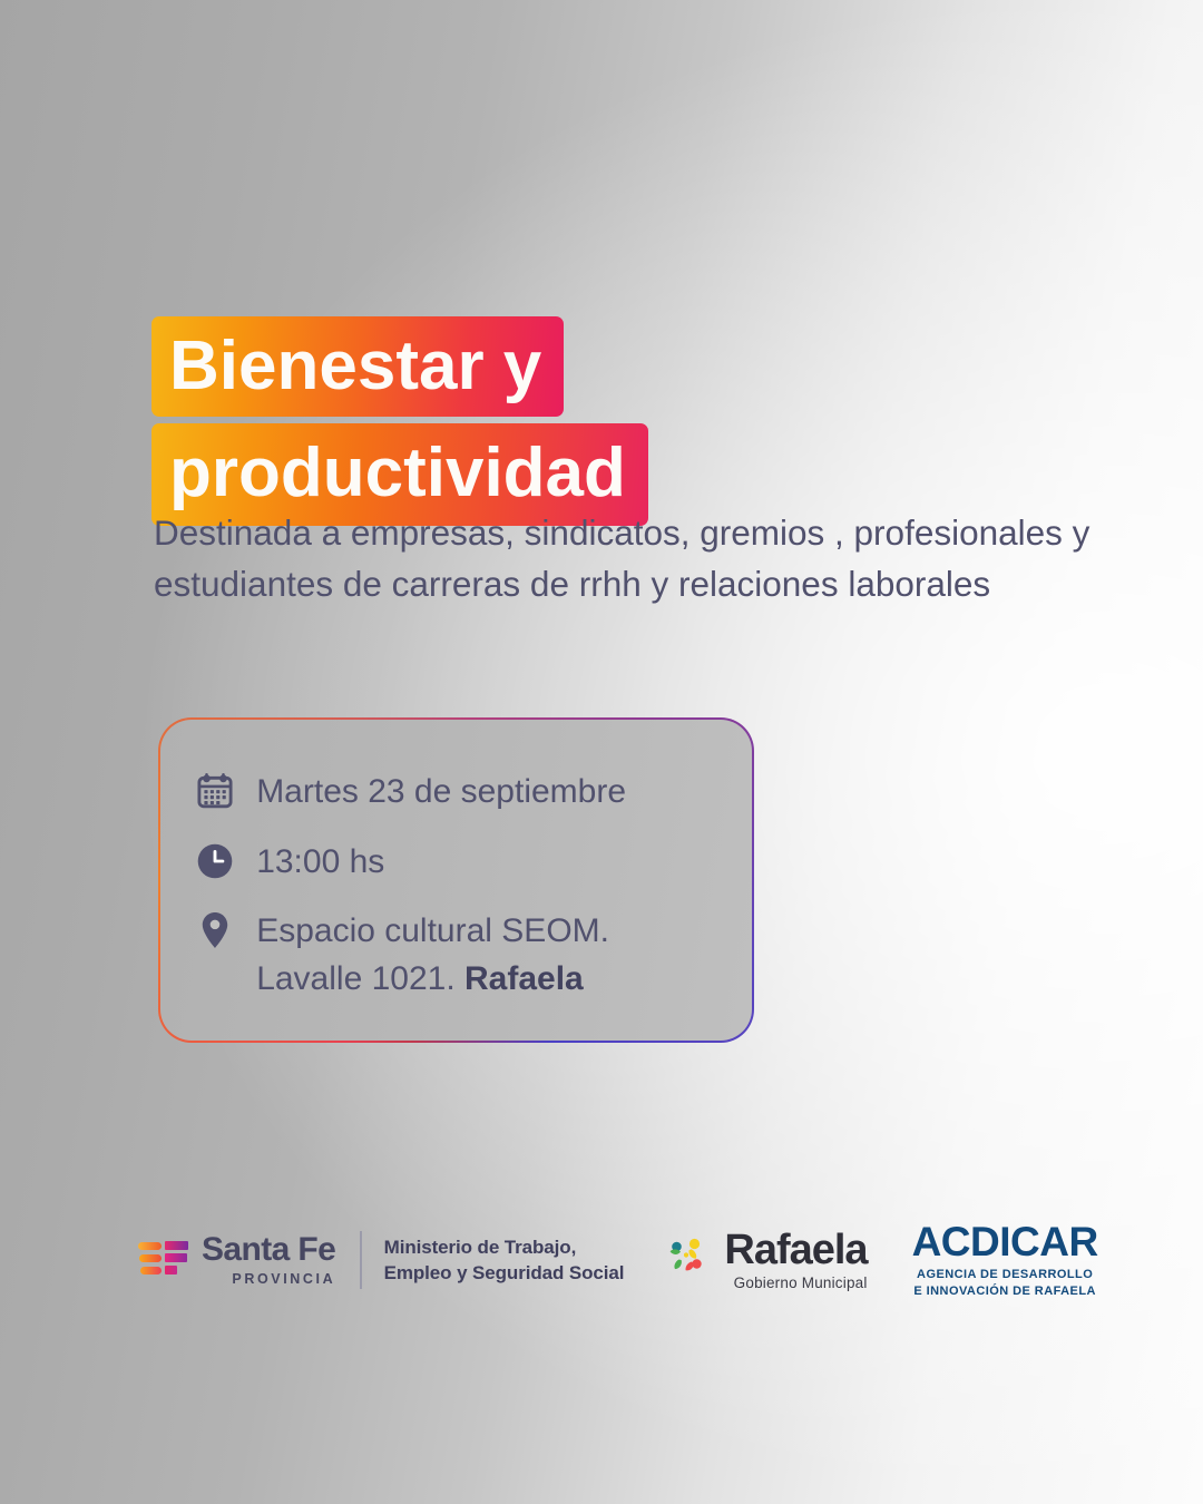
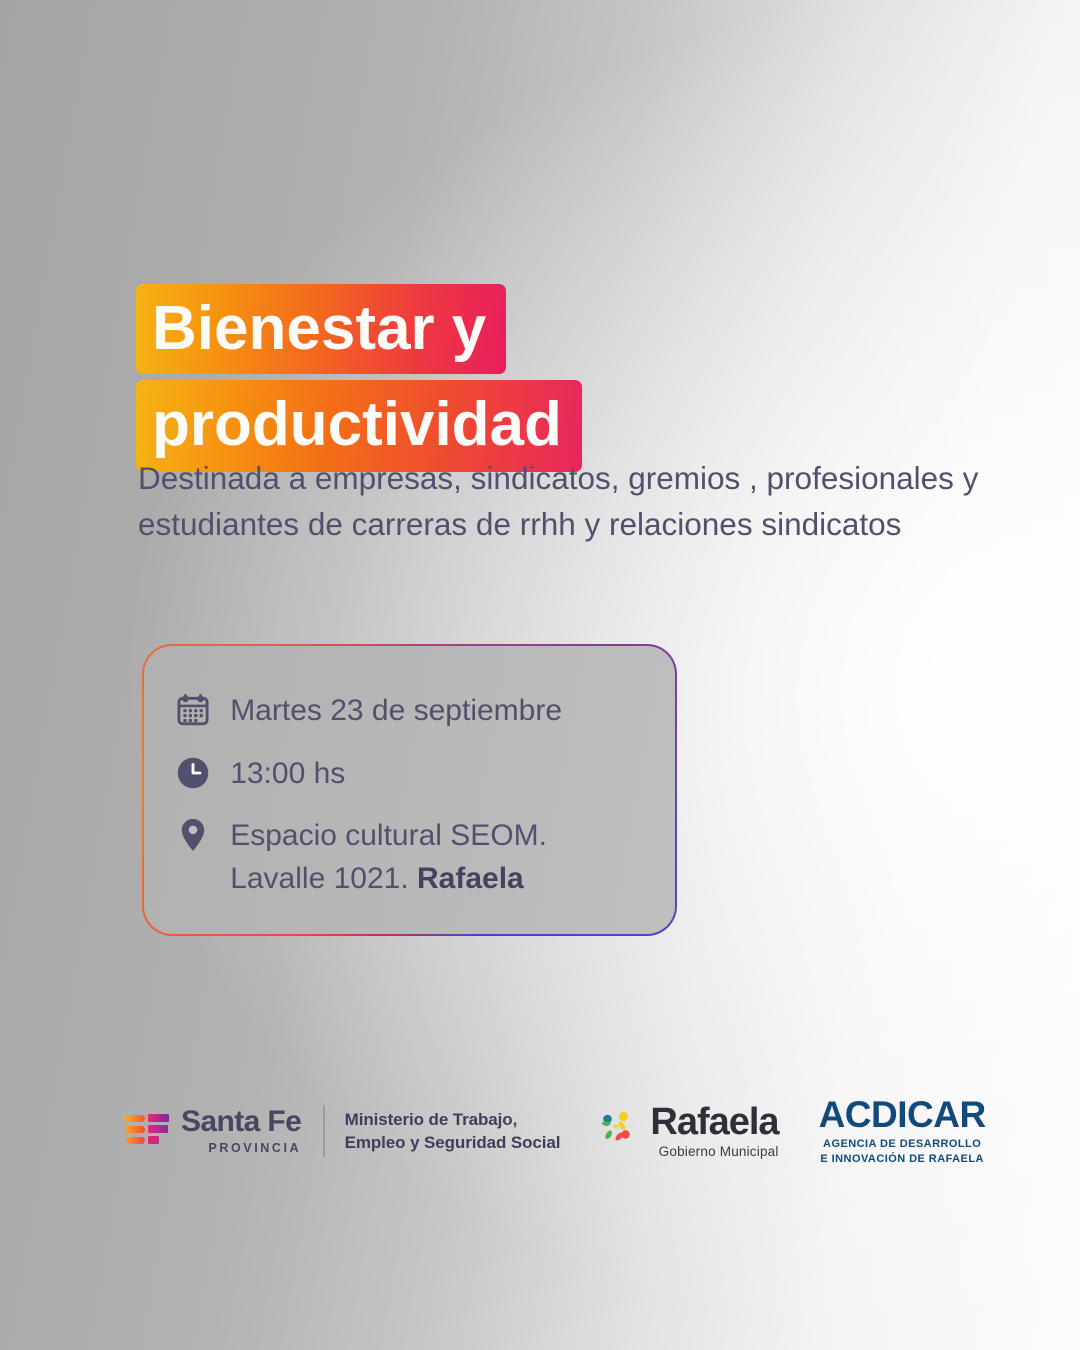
  Bienestar y
  productividad
- Destinada a empresas, sindicatos, gremios , profesionales y estudiantes de carreras de rrhh y relaciones laborales
+ Destinada a empresas, sindicatos, gremios , profesionales y estudiantes de carreras de rrhh y relaciones sindicatos
  Martes 23 de septiembre
  13:00 hs
  Espacio cultural SEOM.
  Lavalle 1021. Rafaela
  Santa Fe
  PROVINCIA
  Ministerio de Trabajo,
  Empleo y Seguridad Social
  Rafaela
  Gobierno Municipal
  ACDICAR
  AGENCIA DE DESARROLLO
  E INNOVACIÓN DE RAFAELA
